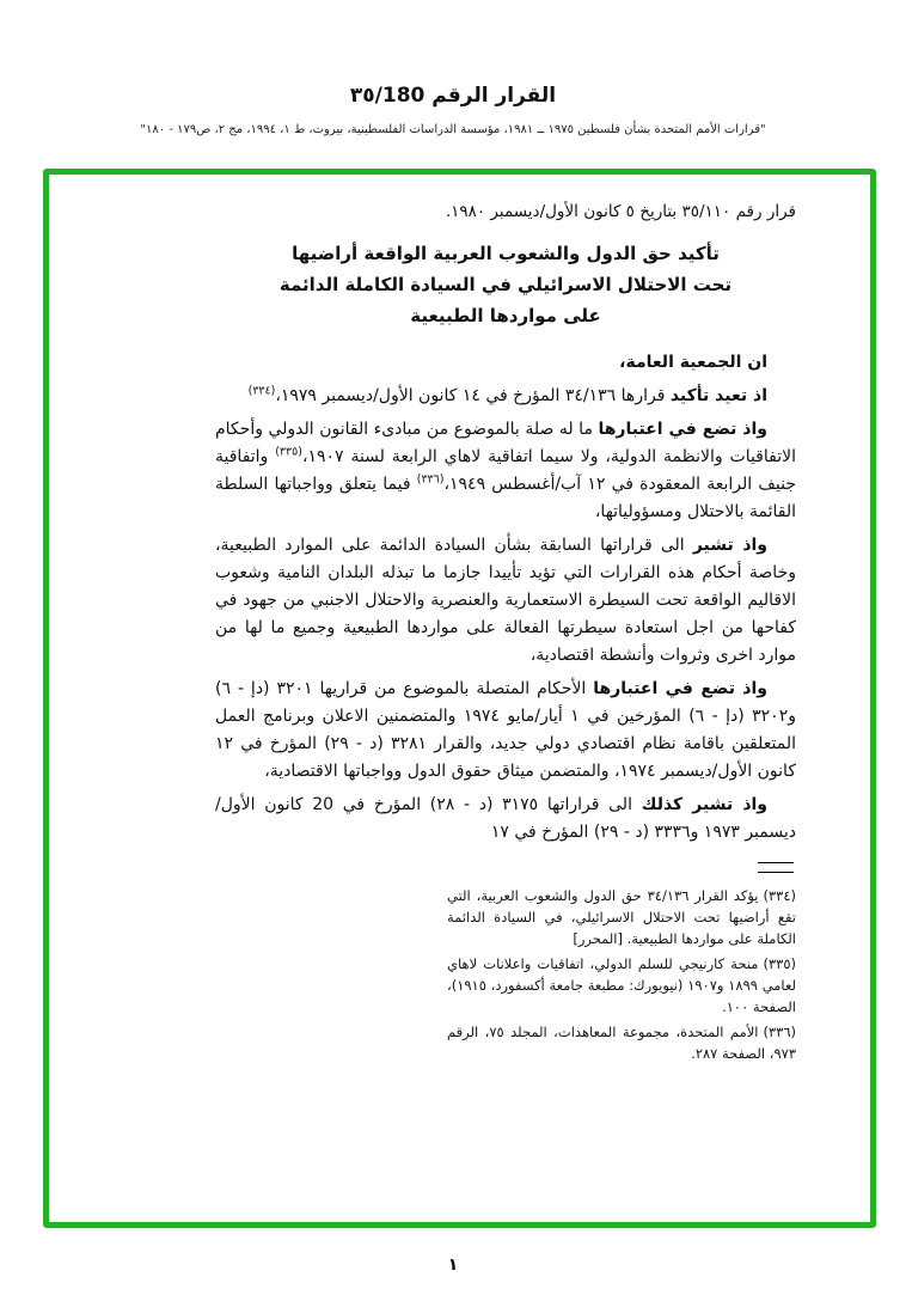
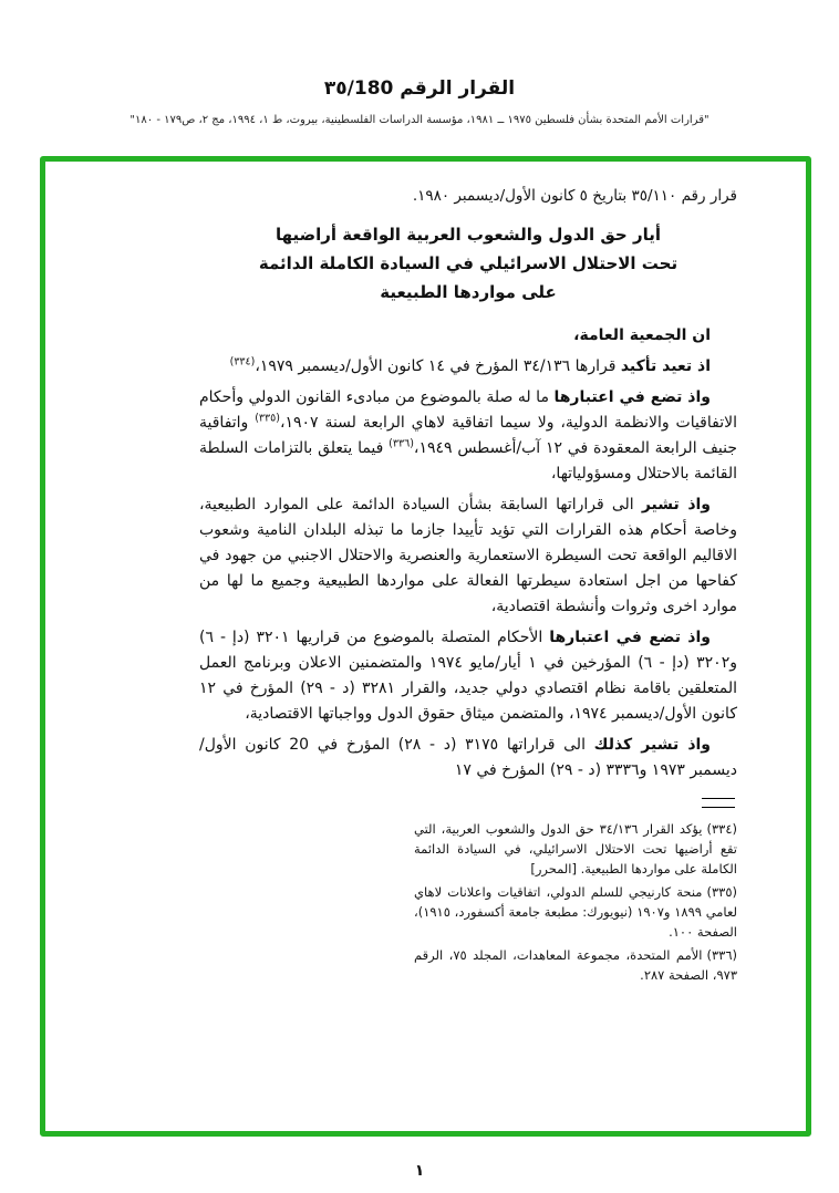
  القرار الرقم ٣٥/180
  "قرارات الأمم المتحدة بشأن فلسطين ١٩٧٥ ــ ١٩٨١، مؤسسة الدراسات الفلسطينية، بيروت، ط ١، ١٩٩٤، مج ٢، ص١٧٩ - ١٨٠"
  قرار رقم ٣٥/١١٠ بتاريخ ٥ كانون الأول/ديسمبر ١٩٨٠.
- تأكيد حق الدول والشعوب العربية الواقعة أراضيها
+ أيار حق الدول والشعوب العربية الواقعة أراضيها
  تحت الاحتلال الاسرائيلي في السيادة الكاملة الدائمة
  على مواردها الطبيعية
  ان الجمعية العامة،
  اذ تعيد تأكيد قرارها ٣٤/١٣٦ المؤرخ في ١٤ كانون الأول/ديسمبر ١٩٧٩،(٣٣٤)
- واذ تضع في اعتبارها ما له صلة بالموضوع من مبادىء القانون الدولي وأحكام الاتفاقيات والانظمة الدولية، ولا سيما اتفاقية لاهاي الرابعة لسنة ١٩٠٧،(٣٣٥) واتفاقية جنيف الرابعة المعقودة في ١٢ آب/أغسطس ١٩٤٩،(٣٣٦) فيما يتعلق وواجباتها السلطة القائمة بالاحتلال ومسؤولياتها،
+ واذ تضع في اعتبارها ما له صلة بالموضوع من مبادىء القانون الدولي وأحكام الاتفاقيات والانظمة الدولية، ولا سيما اتفاقية لاهاي الرابعة لسنة ١٩٠٧،(٣٣٥) واتفاقية جنيف الرابعة المعقودة في ١٢ آب/أغسطس ١٩٤٩،(٣٣٦) فيما يتعلق بالتزامات السلطة القائمة بالاحتلال ومسؤولياتها،
  واذ تشير الى قراراتها السابقة بشأن السيادة الدائمة على الموارد الطبيعية، وخاصة أحكام هذه القرارات التي تؤيد تأييدا جازما ما تبذله البلدان النامية وشعوب الاقاليم الواقعة تحت السيطرة الاستعمارية والعنصرية والاحتلال الاجنبي من جهود في كفاحها من اجل استعادة سيطرتها الفعالة على مواردها الطبيعية وجميع ما لها من موارد اخرى وثروات وأنشطة اقتصادية،
  واذ تضع في اعتبارها الأحكام المتصلة بالموضوع من قراريها ٣٢٠١ (دإ - ٦) و٣٢٠٢ (دإ - ٦) المؤرخين في ١ أيار/مايو ١٩٧٤ والمتضمنين الاعلان وبرنامج العمل المتعلقين باقامة نظام اقتصادي دولي جديد، والقرار ٣٢٨١ (د - ٢٩) المؤرخ في ١٢ كانون الأول/ديسمبر ١٩٧٤، والمتضمن ميثاق حقوق الدول وواجباتها الاقتصادية،
  واذ تشير كذلك الى قراراتها ٣١٧٥ (د - ٢٨) المؤرخ في 20 كانون الأول/ديسمبر ١٩٧٣ و٣٣٣٦ (د - ٢٩) المؤرخ في ١٧
  (٣٣٤)يؤكد القرار ٣٤/١٣٦ حق الدول والشعوب العربية، التي تقع أراضيها تحت الاحتلال الاسرائيلي، في السيادة الدائمة الكاملة على مواردها الطبيعية. [المحرر]
  (٣٣٥)منحة كارنيجي للسلم الدولي، اتفاقيات واعلانات لاهاي لعامي ١٨٩٩ و١٩٠٧ (نيويورك: مطبعة جامعة أكسفورد، ١٩١٥)، الصفحة ١٠٠.
  (٣٣٦)الأمم المتحدة، مجموعة المعاهدات، المجلد ٧٥، الرقم ٩٧٣، الصفحة ٢٨٧.
  ١
